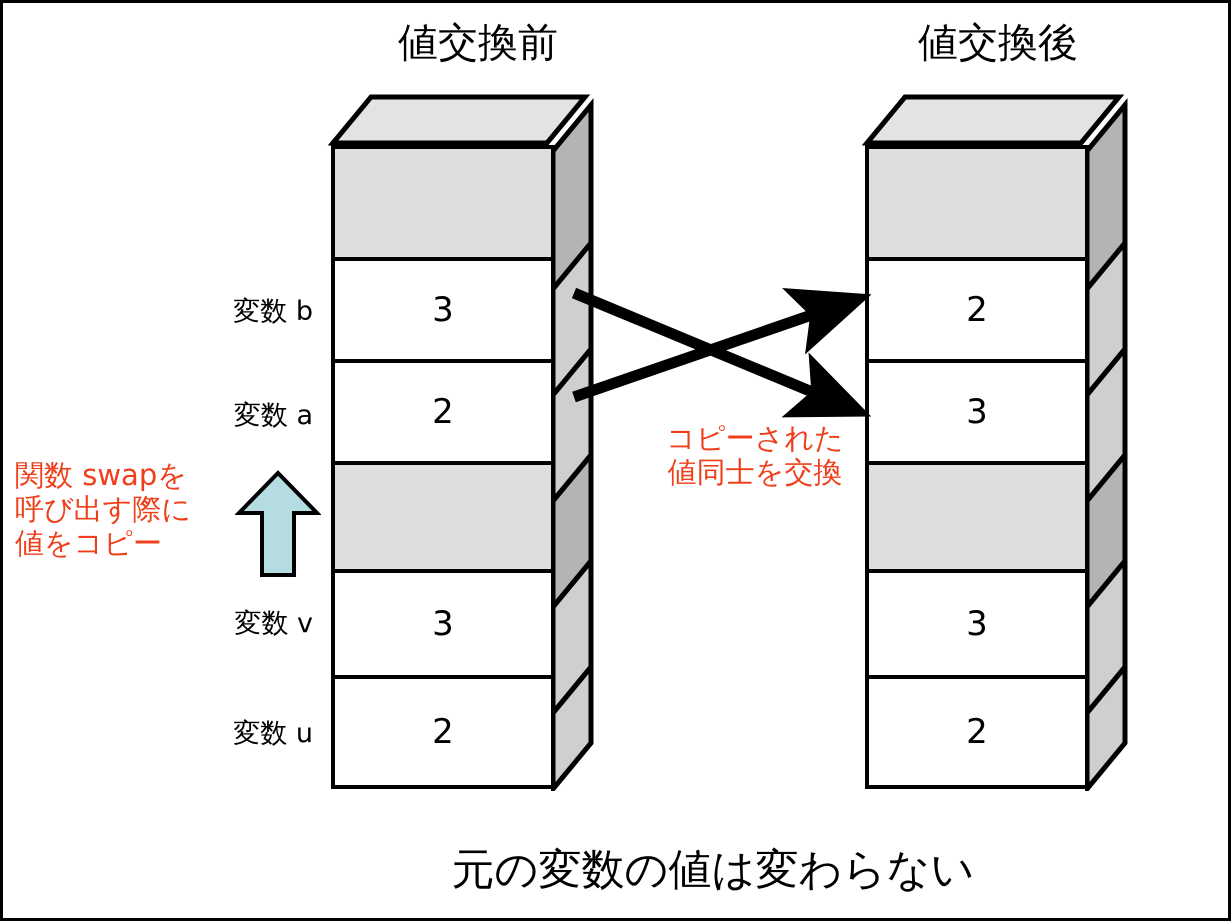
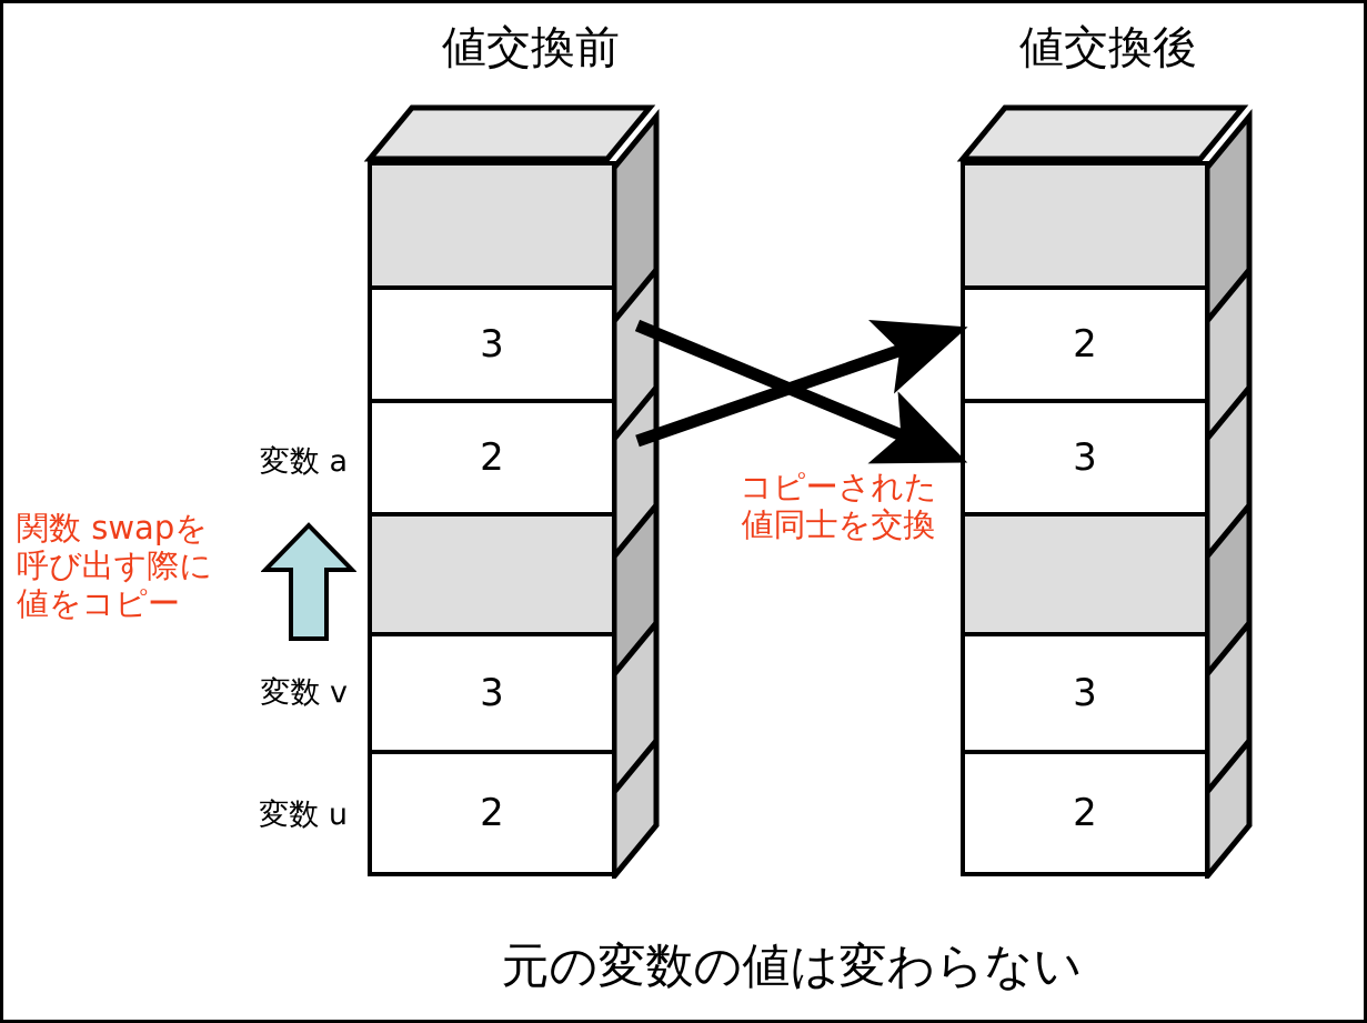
  値交換前
  値交換後
  3
  2
  3
  2
  2
  3
  3
  2
- 変数 b
  変数 a
  変数 v
  変数 u
  関数 swapを
  呼び出す際に
  値をコピー
  コピーされた
  値同士を交換
  元の変数の値は変わらない
